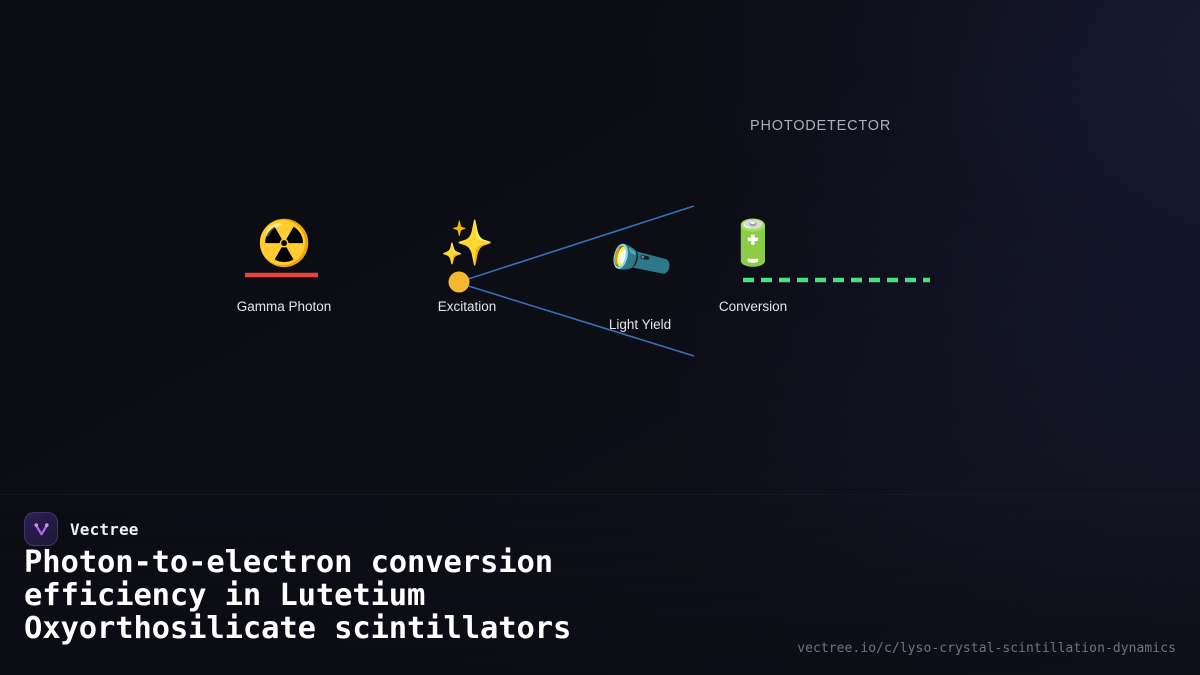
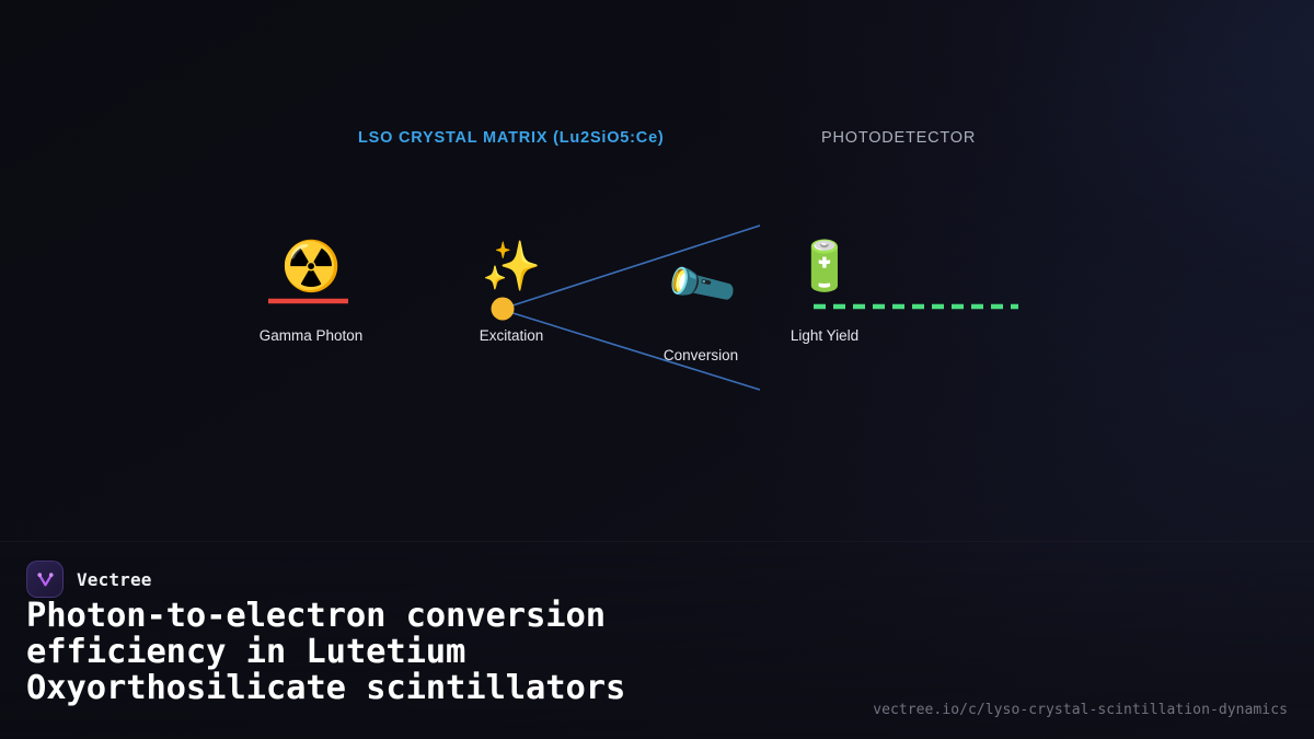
+ LSO CRYSTAL MATRIX (Lu2SiO5:Ce)
  PHOTODETECTOR
  ☢️
  Gamma Photon
  ✨
  Excitation
- Light Yield
+ Conversion
  🔋
- Conversion
+ Light Yield
  Vectree
  Photon-to-electron conversion
  efficiency in Lutetium
  Oxyorthosilicate scintillators
  vectree.io/c/lyso-crystal-scintillation-dynamics
